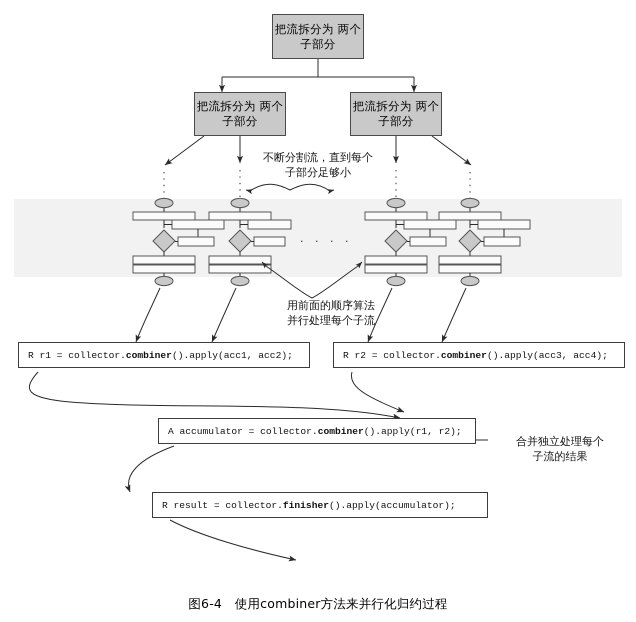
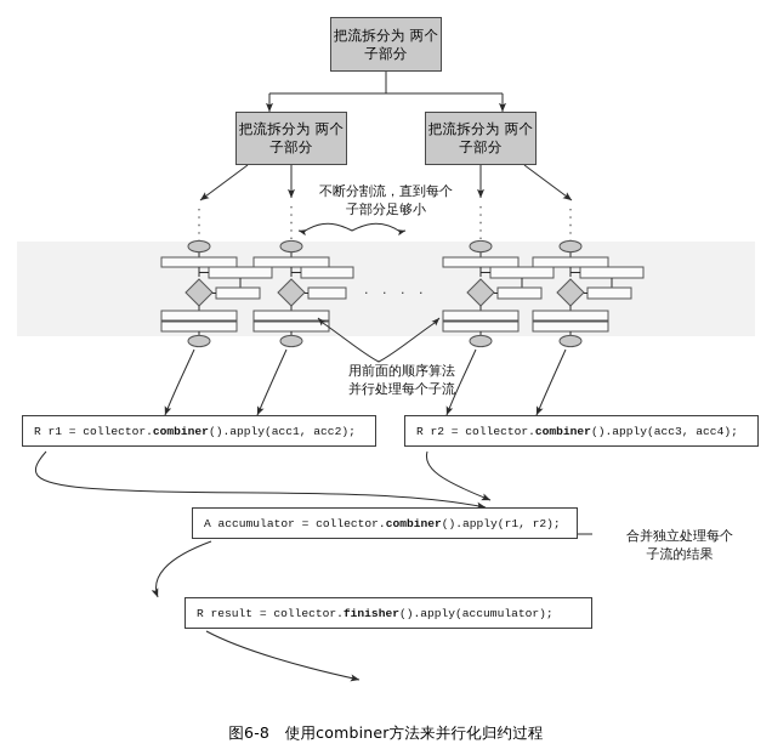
  把流拆分为 两个子部分
  把流拆分为 两个子部分
  把流拆分为 两个子部分
  不断分割流，直到每个
  子部分足够小
  用前面的顺序算法
  并行处理每个子流
  合并独立处理每个
  子流的结果
  . . . .
  R r1 = collector.
  combiner
  ().apply(acc1, acc2);
  R r2 = collector.
  combiner
  ().apply(acc3, acc4);
  A accumulator = collector.
  combiner
  ().apply(r1, r2);
  R result = collector.
  finisher
  ().apply(accumulator);
- 图6-4 使用combiner方法来并行化归约过程
+ 图6-8 使用combiner方法来并行化归约过程
